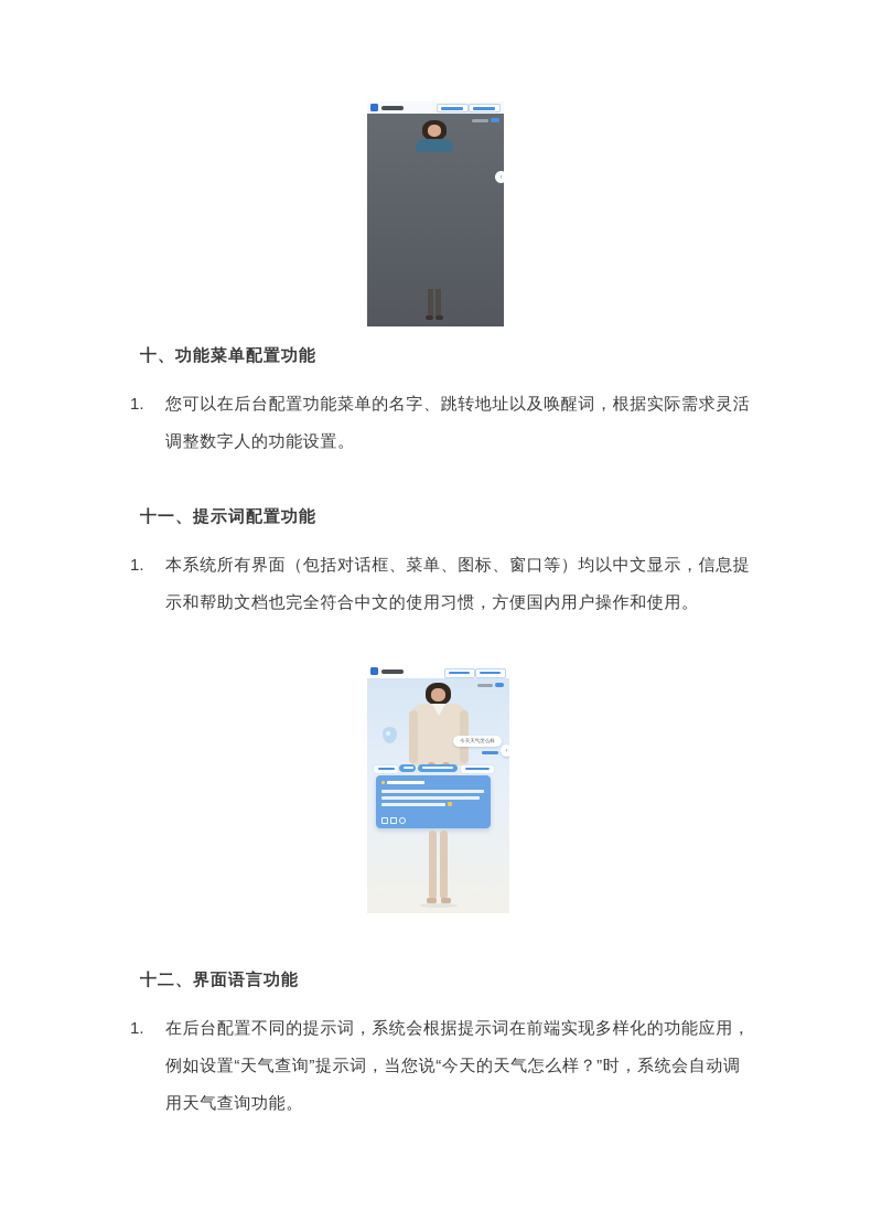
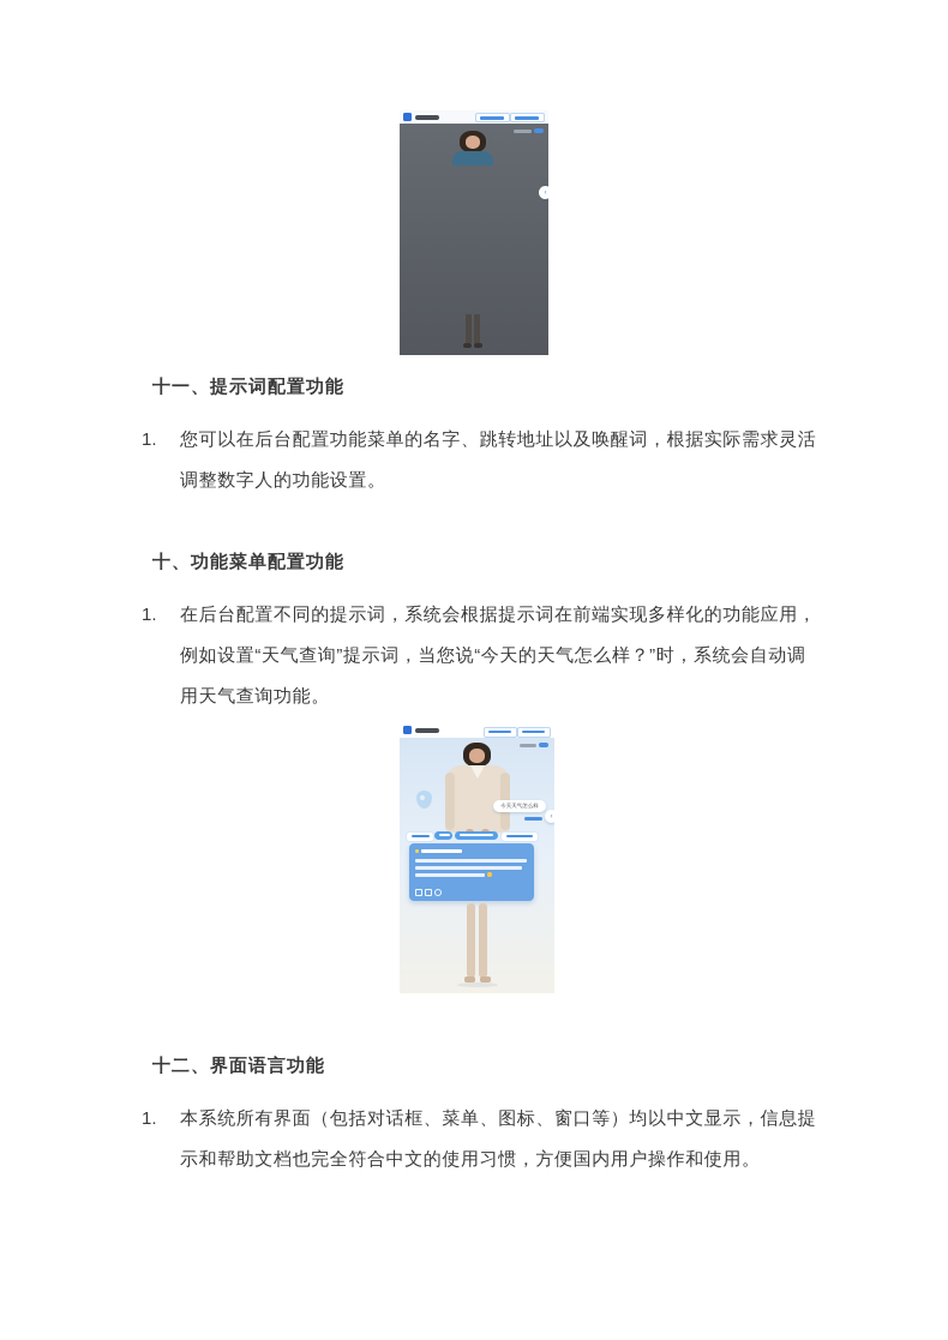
- 十、功能菜单配置功能
+ 十一、提示词配置功能
  1.
  您可以在后台配置功能菜单的名字、跳转地址以及唤醒词，根据实际需求灵活调整数字人的功能设置。
- 十一、提示词配置功能
+ 十、功能菜单配置功能
  1.
- 本系统所有界面（包括对话框、菜单、图标、窗口等）均以中文显示，信息提示和帮助文档也完全符合中文的使用习惯，方便国内用户操作和使用。
+ 在后台配置不同的提示词，系统会根据提示词在前端实现多样化的功能应用，例如设置“天气查询”提示词，当您说“今天的天气怎么样？”时，系统会自动调用天气查询功能。
  十二、界面语言功能
  1.
- 在后台配置不同的提示词，系统会根据提示词在前端实现多样化的功能应用，例如设置“天气查询”提示词，当您说“今天的天气怎么样？”时，系统会自动调用天气查询功能。
+ 本系统所有界面（包括对话框、菜单、图标、窗口等）均以中文显示，信息提示和帮助文档也完全符合中文的使用习惯，方便国内用户操作和使用。
